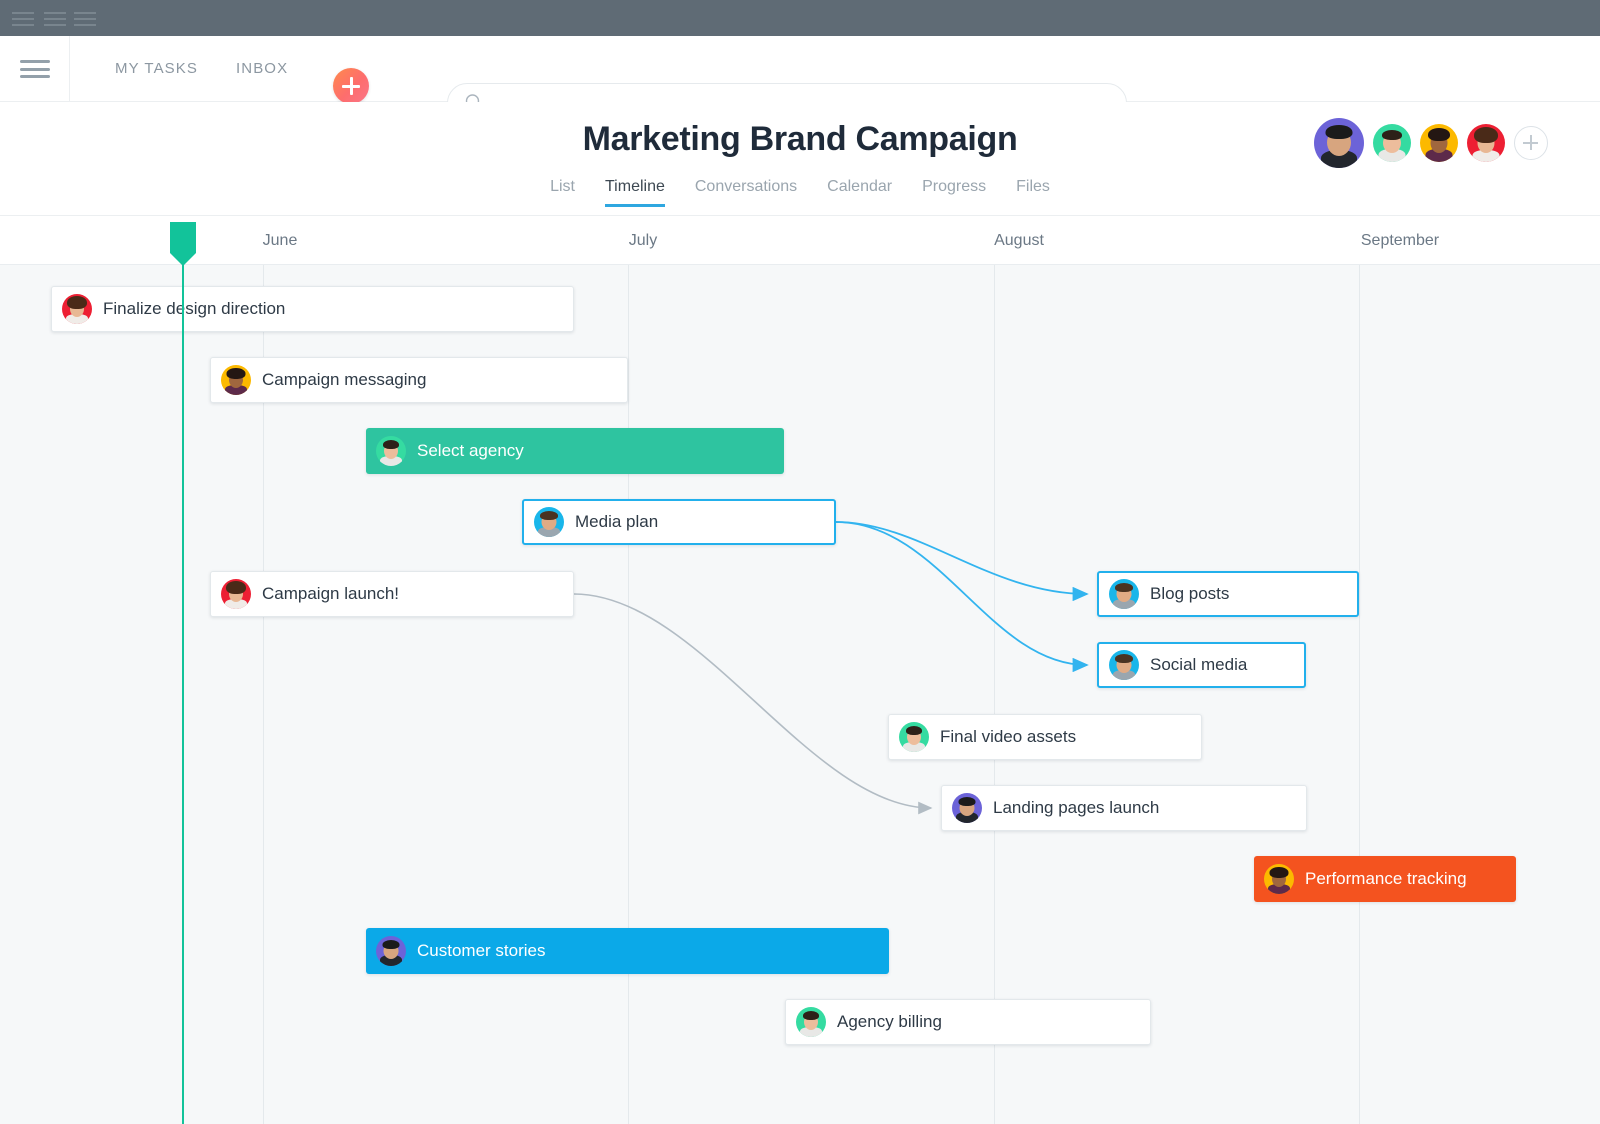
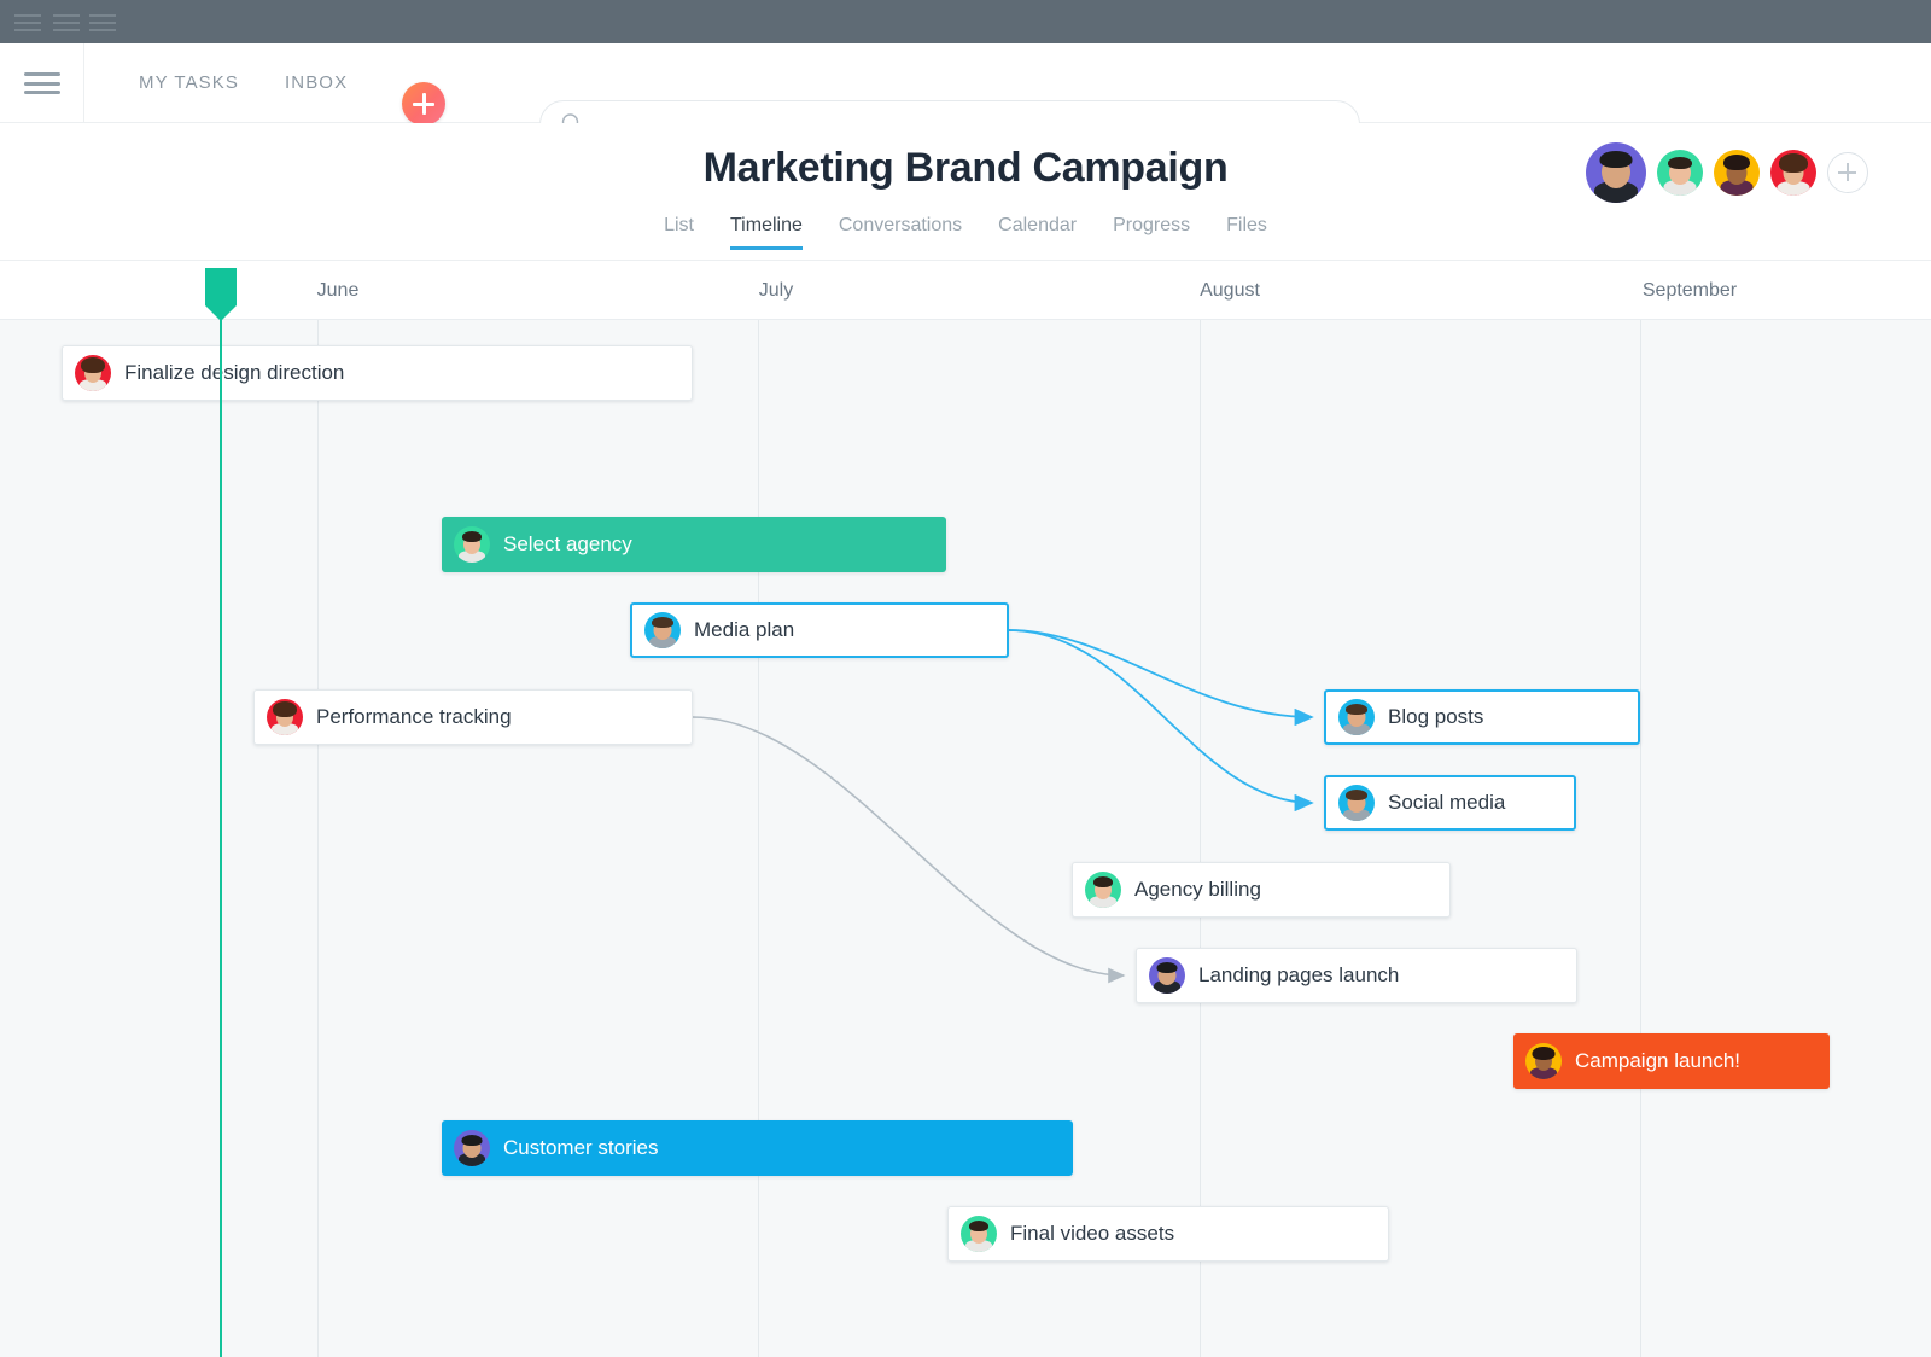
  MY TASKS
  INBOX
  Marketing Brand Campaign
  List
  Timeline
  Conversations
  Calendar
  Progress
  Files
  June
  July
  August
  September
  Finalize design direction
- Campaign messaging
  Select agency
  Media plan
- Campaign launch!
+ Performance tracking
  Blog posts
  Social media
- Final video assets
+ Agency billing
  Landing pages launch
- Performance tracking
+ Campaign launch!
  Customer stories
- Agency billing
+ Final video assets
